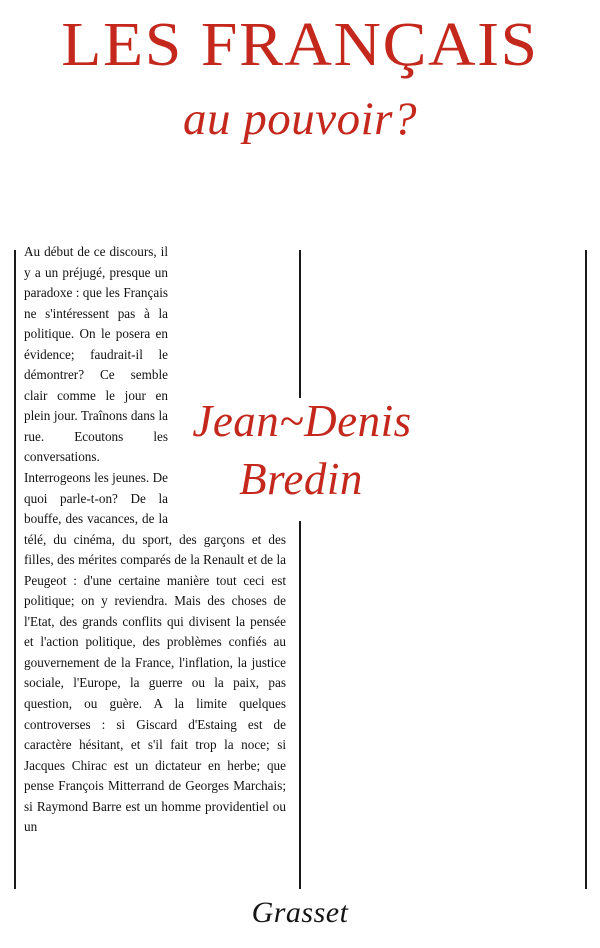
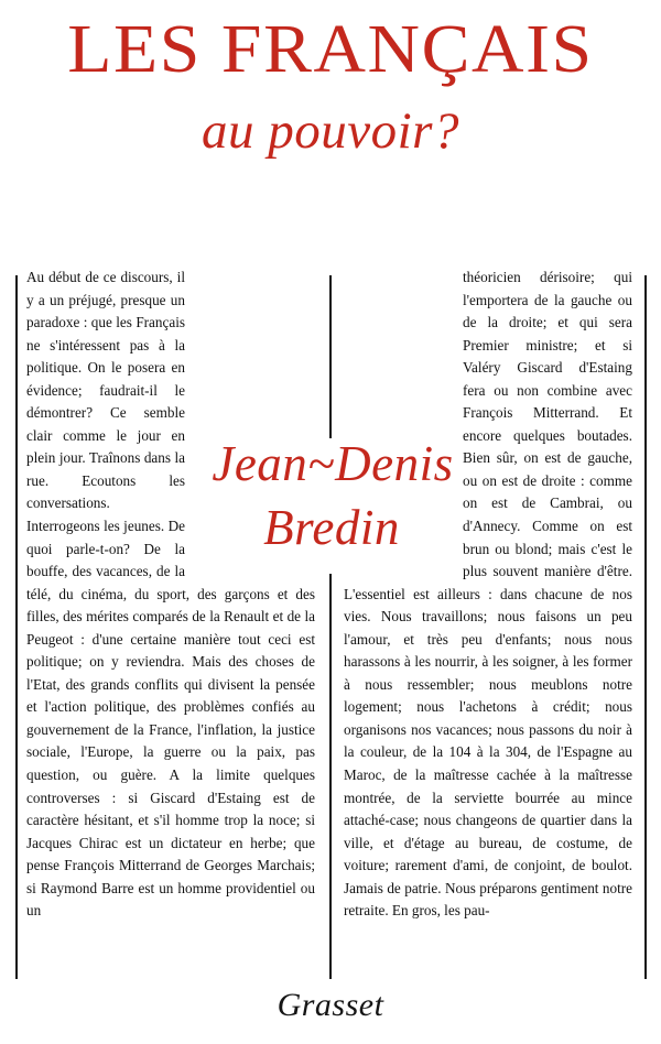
  LES FRANÇAIS
  au pouvoir?
- Au début de ce discours, il y a un préjugé, presque un paradoxe : que les Français ne s'intéressent pas à la politique. On le posera en évidence; faudrait-il le démontrer? Ce semble clair comme le jour en plein jour. Traînons dans la rue. Ecoutons les conversations. Interrogeons les jeunes. De quoi parle-t-on? De la bouffe, des vacances, de la télé, du cinéma, du sport, des garçons et des filles, des mérites comparés de la Renault et de la Peugeot : d'une certaine manière tout ceci est politique; on y reviendra. Mais des choses de l'Etat, des grands conflits qui divisent la pensée et l'action politique, des problèmes confiés au gouvernement de la France, l'inflation, la justice sociale, l'Europe, la guerre ou la paix, pas question, ou guère. A la limite quelques controverses : si Giscard d'Estaing est de caractère hésitant, et s'il fait trop la noce; si Jacques Chirac est un dictateur en herbe; que pense François Mitterrand de Georges Marchais; si Raymond Barre est un homme providentiel ou un
+ Au début de ce discours, il y a un préjugé, presque un paradoxe : que les Français ne s'intéressent pas à la politique. On le posera en évidence; faudrait-il le démontrer? Ce semble clair comme le jour en plein jour. Traînons dans la rue. Ecoutons les conversations. Interrogeons les jeunes. De quoi parle-t-on? De la bouffe, des vacances, de la télé, du cinéma, du sport, des garçons et des filles, des mérites comparés de la Renault et de la Peugeot : d'une certaine manière tout ceci est politique; on y reviendra. Mais des choses de l'Etat, des grands conflits qui divisent la pensée et l'action politique, des problèmes confiés au gouvernement de la France, l'inflation, la justice sociale, l'Europe, la guerre ou la paix, pas question, ou guère. A la limite quelques controverses : si Giscard d'Estaing est de caractère hésitant, et s'il homme trop la noce; si Jacques Chirac est un dictateur en herbe; que pense François Mitterrand de Georges Marchais; si Raymond Barre est un homme providentiel ou un
+ théoricien dérisoire; qui l'emportera de la gauche ou de la droite; et qui sera Premier ministre; et si Valéry Giscard d'Estaing fera ou non combine avec François Mitterrand. Et encore quelques boutades. Bien sûr, on est de gauche, ou on est de droite : comme on est de Cambrai, ou d'Annecy. Comme on est brun ou blond; mais c'est le plus souvent manière d'être. L'essentiel est ailleurs : dans chacune de nos vies. Nous travaillons; nous faisons un peu l'amour, et très peu d'enfants; nous nous harassons à les nourrir, à les soigner, à les former à nous ressembler; nous meublons notre logement; nous l'achetons à crédit; nous organisons nos vacances; nous passons du noir à la couleur, de la 104 à la 304, de l'Espagne au Maroc, de la maîtresse cachée à la maîtresse montrée, de la serviette bourrée au mince attaché-case; nous changeons de quartier dans la ville, et d'étage au bureau, de costume, de voiture; rarement d'ami, de conjoint, de boulot. Jamais de patrie. Nous préparons gentiment notre retraite. En gros, les pau-
  Jean~Denis
  Bredin
  Grasset
